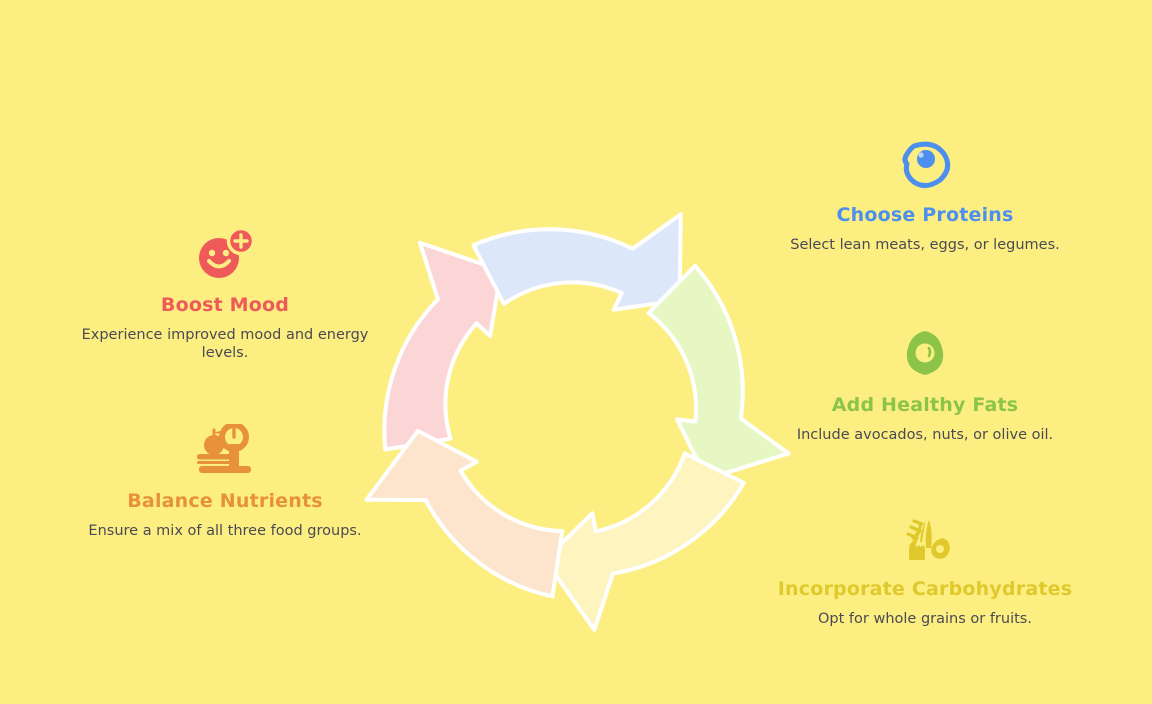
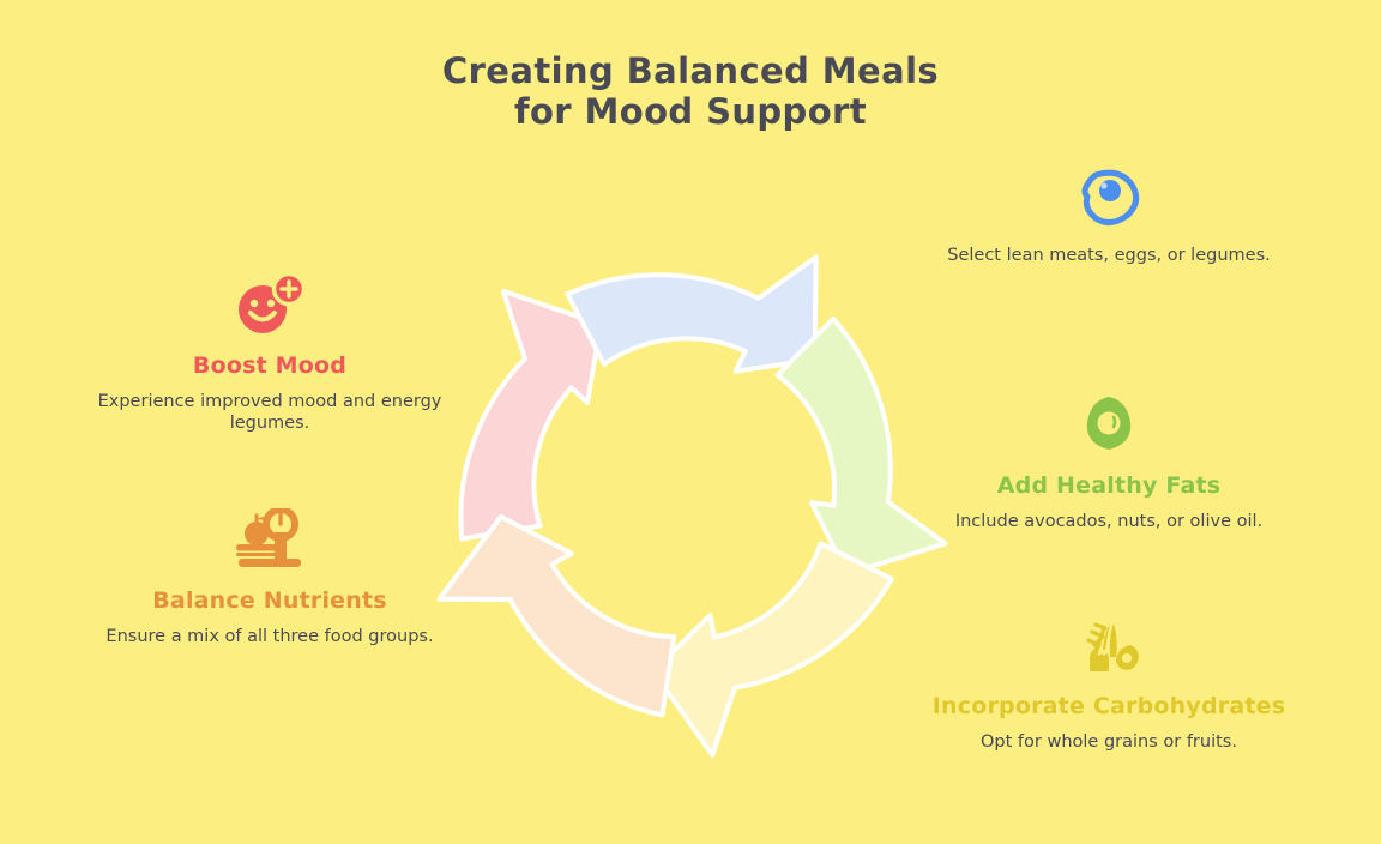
+ Creating Balanced Meals
+ for Mood Support
  Boost Mood
- Experience improved mood and energy levels.
+ Experience improved mood and energy legumes.
  Balance Nutrients
  Ensure a mix of all three food groups.
- Choose Proteins
  Select lean meats, eggs, or legumes.
  Add Healthy Fats
  Include avocados, nuts, or olive oil.
  Incorporate Carbohydrates
  Opt for whole grains or fruits.
